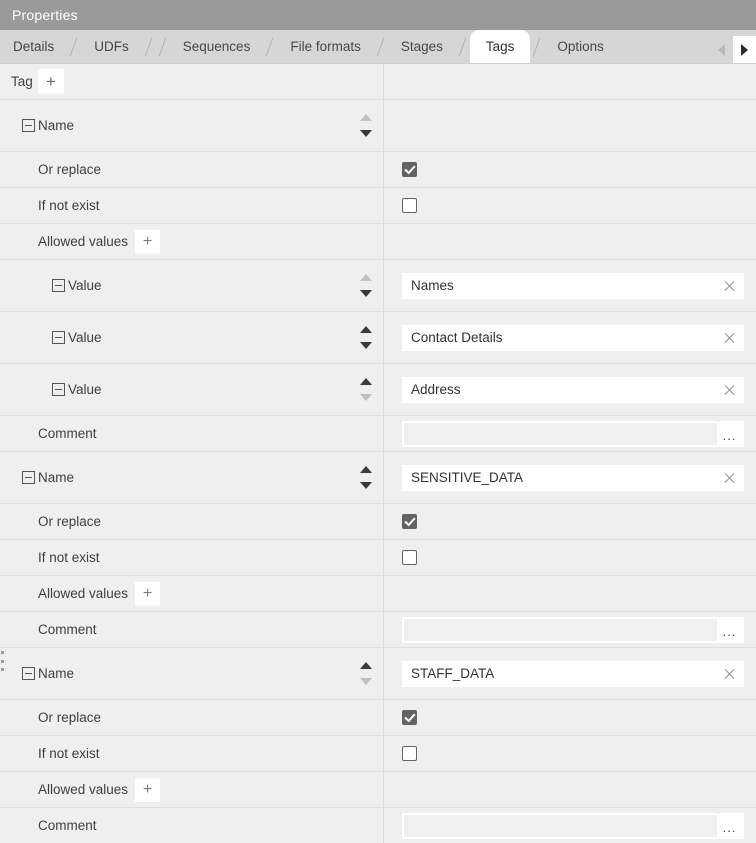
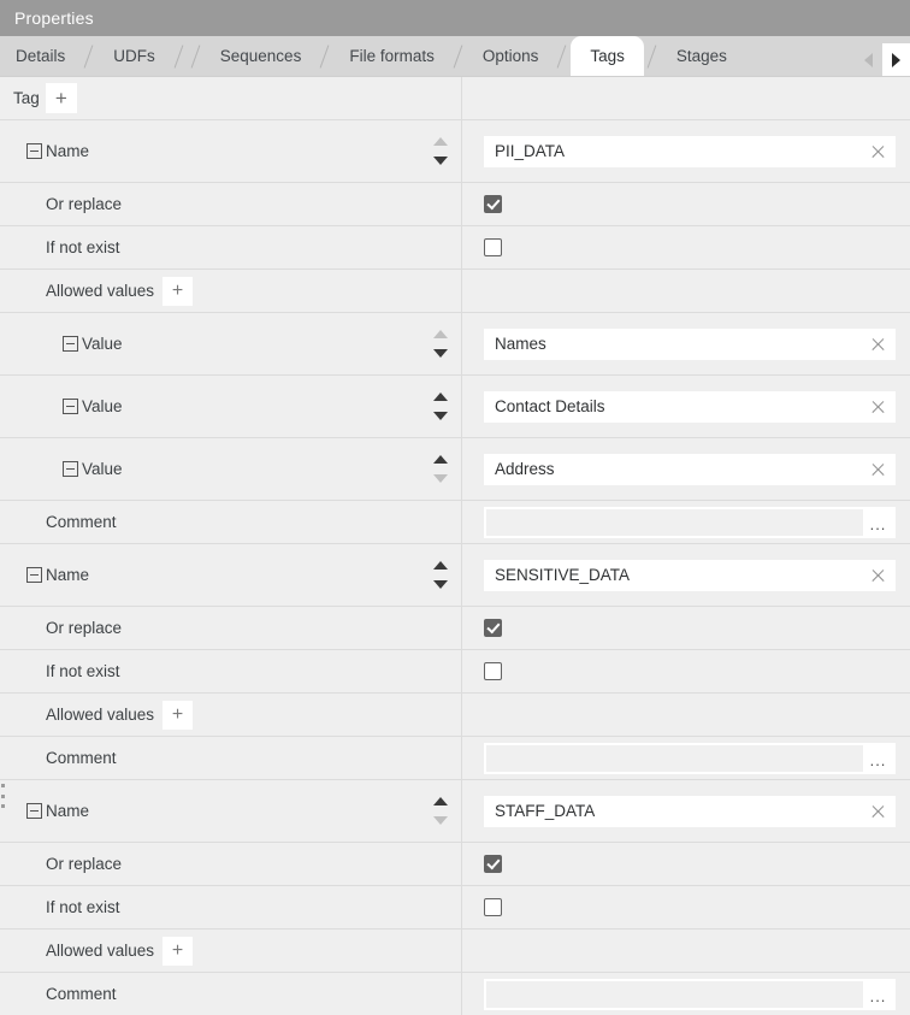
  Properties
  Details
  UDFs
  Sequences
  File formats
- Stages
+ Options
  Tags
- Options
+ Stages
  Tag
  +
  Name
+ PII_DATA
  Or replace
  If not exist
  Allowed values
  +
  Value
  Names
  Value
  Contact Details
  Value
  Address
  Comment
  ...
  Name
  SENSITIVE_DATA
  Or replace
  If not exist
  Allowed values
  +
  Comment
  ...
  Name
  STAFF_DATA
  Or replace
  If not exist
  Allowed values
  +
  Comment
  ...
